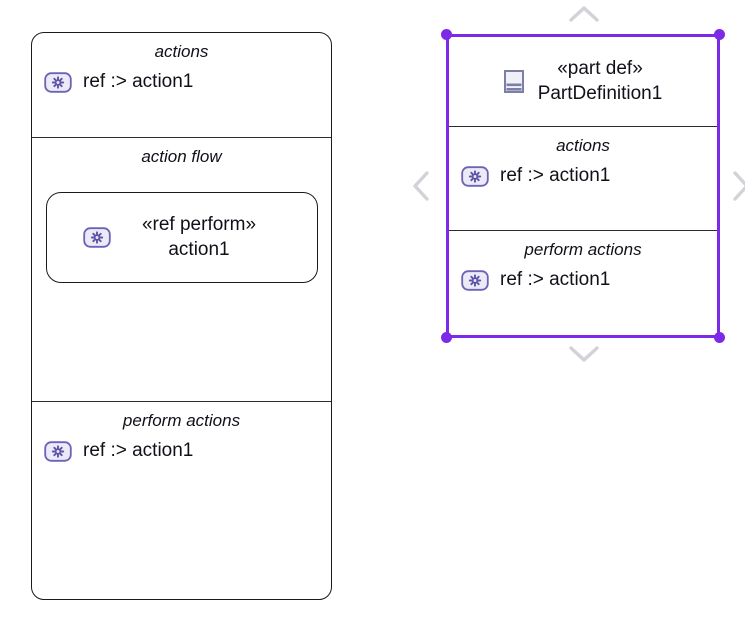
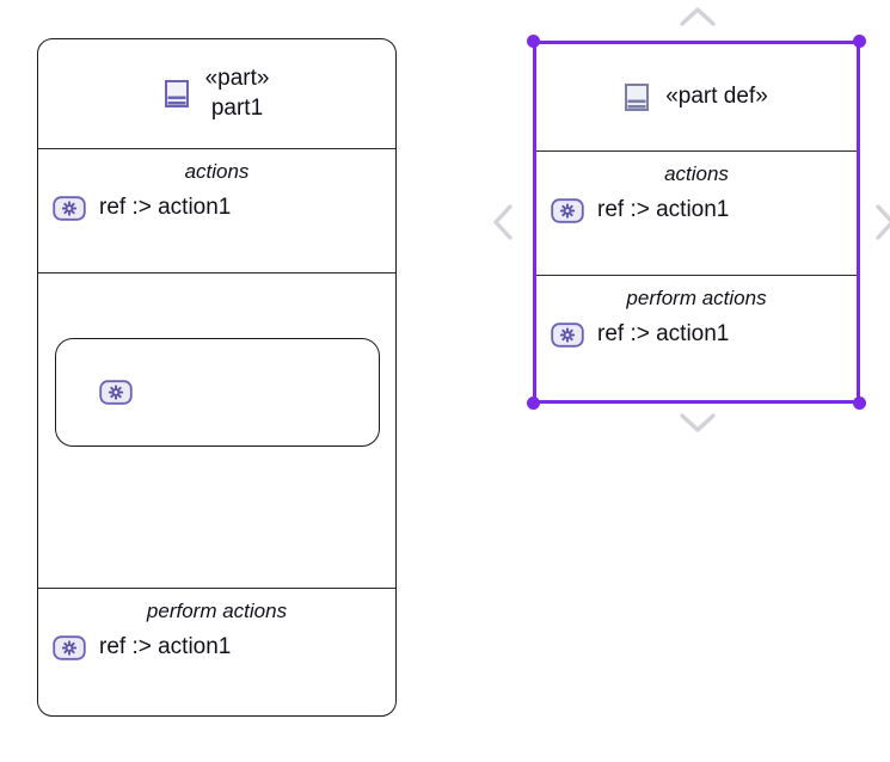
+ «part»
+ part1
  actions
  ref :> action1
- action flow
- «ref perform»
- action1
  perform actions
  ref :> action1
  «part def»
- PartDefinition1
  actions
  ref :> action1
  perform actions
  ref :> action1
